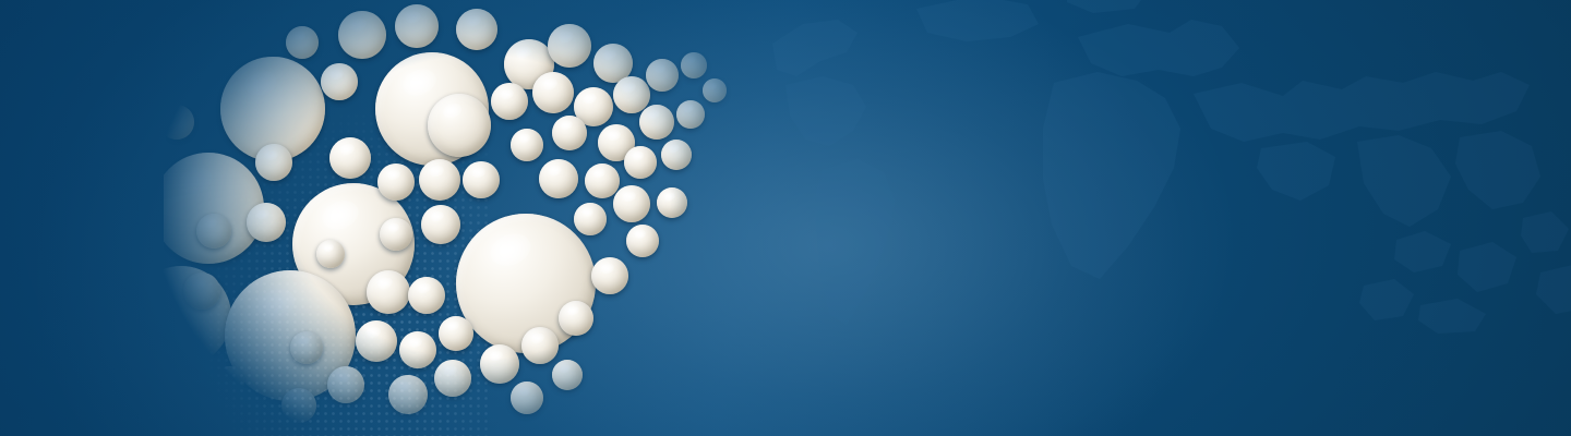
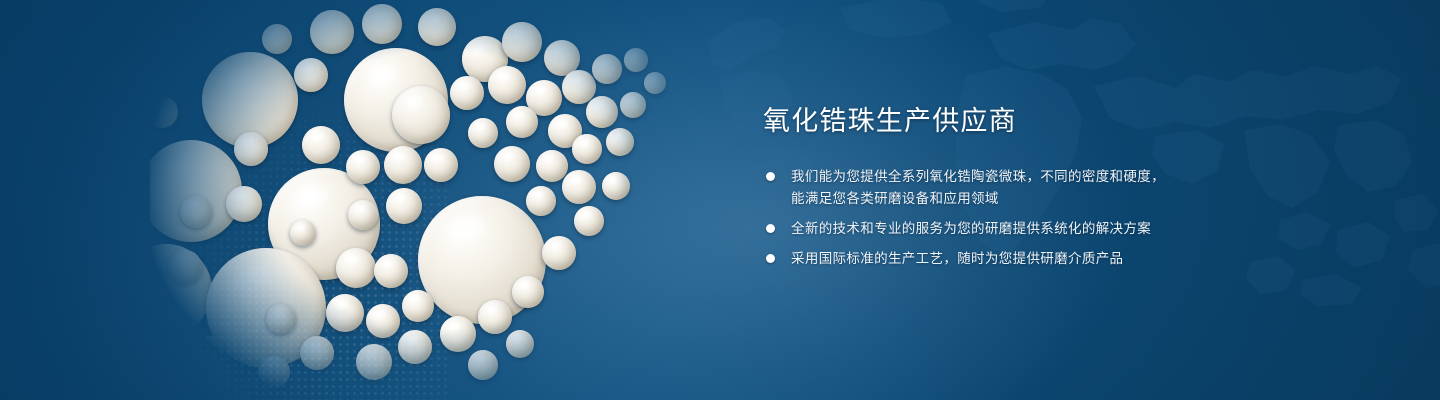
+ 氧化锆珠生产供应商
+ 我们能为您提供全系列氧化锆陶瓷微珠，不同的密度和硬度，
+ 能满足您各类研磨设备和应用领域
+ 全新的技术和专业的服务为您的研磨提供系统化的解决方案
+ 采用国际标准的生产工艺，随时为您提供研磨介质产品
